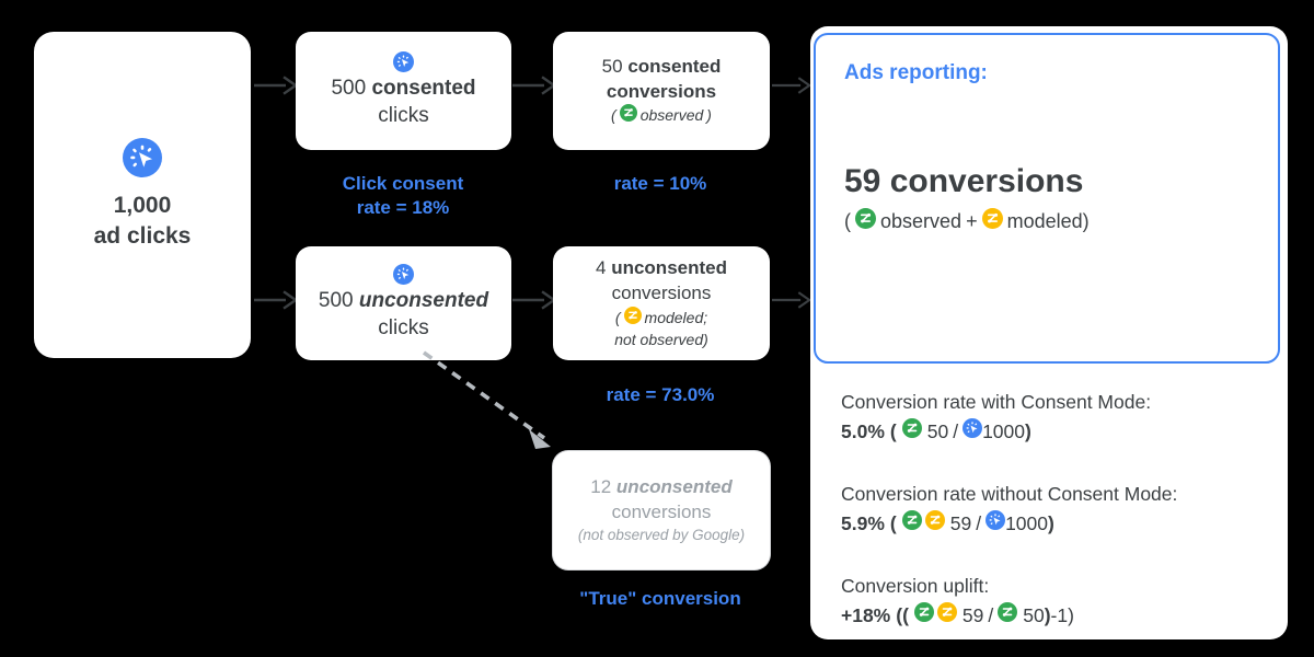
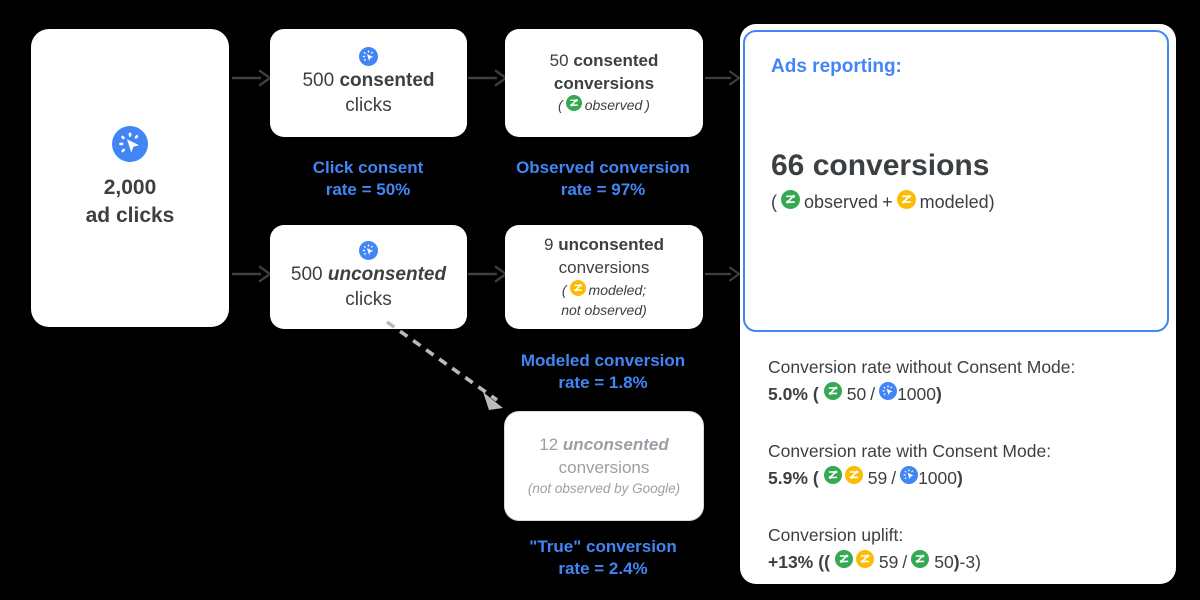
- 1,000
+ 2,000
  ad clicks
  500 consented
  clicks
  500 unconsented
  clicks
  Click consent
- rate = 18%
+ rate = 50%
  50 consented
  conversions
  (
  observed
  )
- 4 unconsented
+ 9 unconsented
  conversions
  (
  modeled;
  not observed)
+ Observed conversion
- rate = 10%
+ rate = 97%
+ Modeled conversion
- rate = 73.0%
+ rate = 1.8%
  12 unconsented
  conversions
  (not observed by Google)
  "True" conversion
+ rate = 2.4%
  Ads reporting:
- 59 conversions
+ 66 conversions
  (
  observed
  +
  modeled)
- Conversion rate with Consent Mode:
+ Conversion rate without Consent Mode:
  5.0%
  (
  50
  /
  1000
  )
- Conversion rate without Consent Mode:
+ Conversion rate with Consent Mode:
  5.9%
  (
  59
  /
  1000
  )
  Conversion uplift:
- +18%
+ +13%
  ((
  59
  /
  50
  )
- -1)
+ -3)
